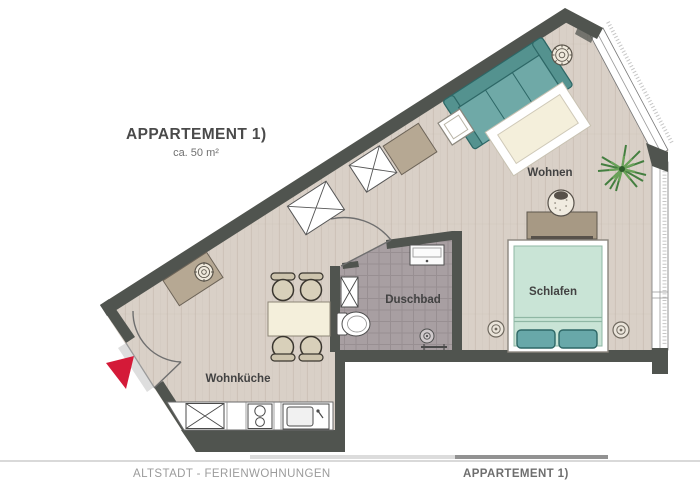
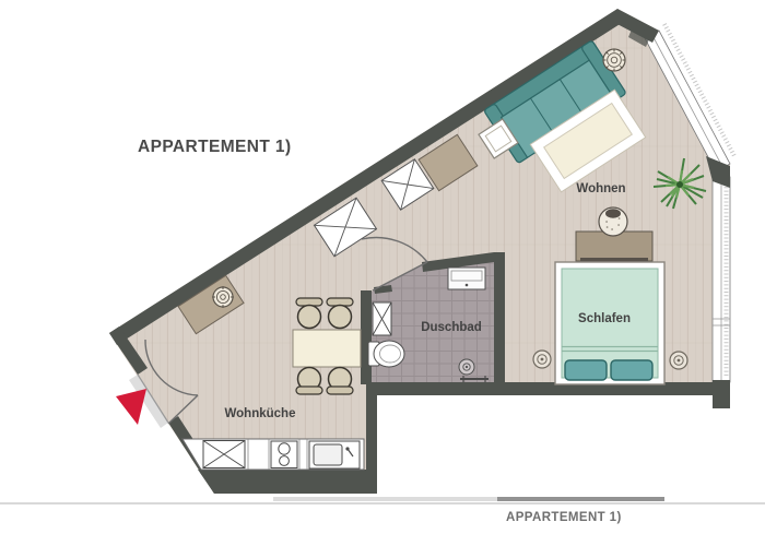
  Wohnen
  Schlafen
  Duschbad
  Wohnküche
  APPARTEMENT 1)
- ca. 50 m²
- ALTSTADT - FERIENWOHNUNGEN
  APPARTEMENT 1)
